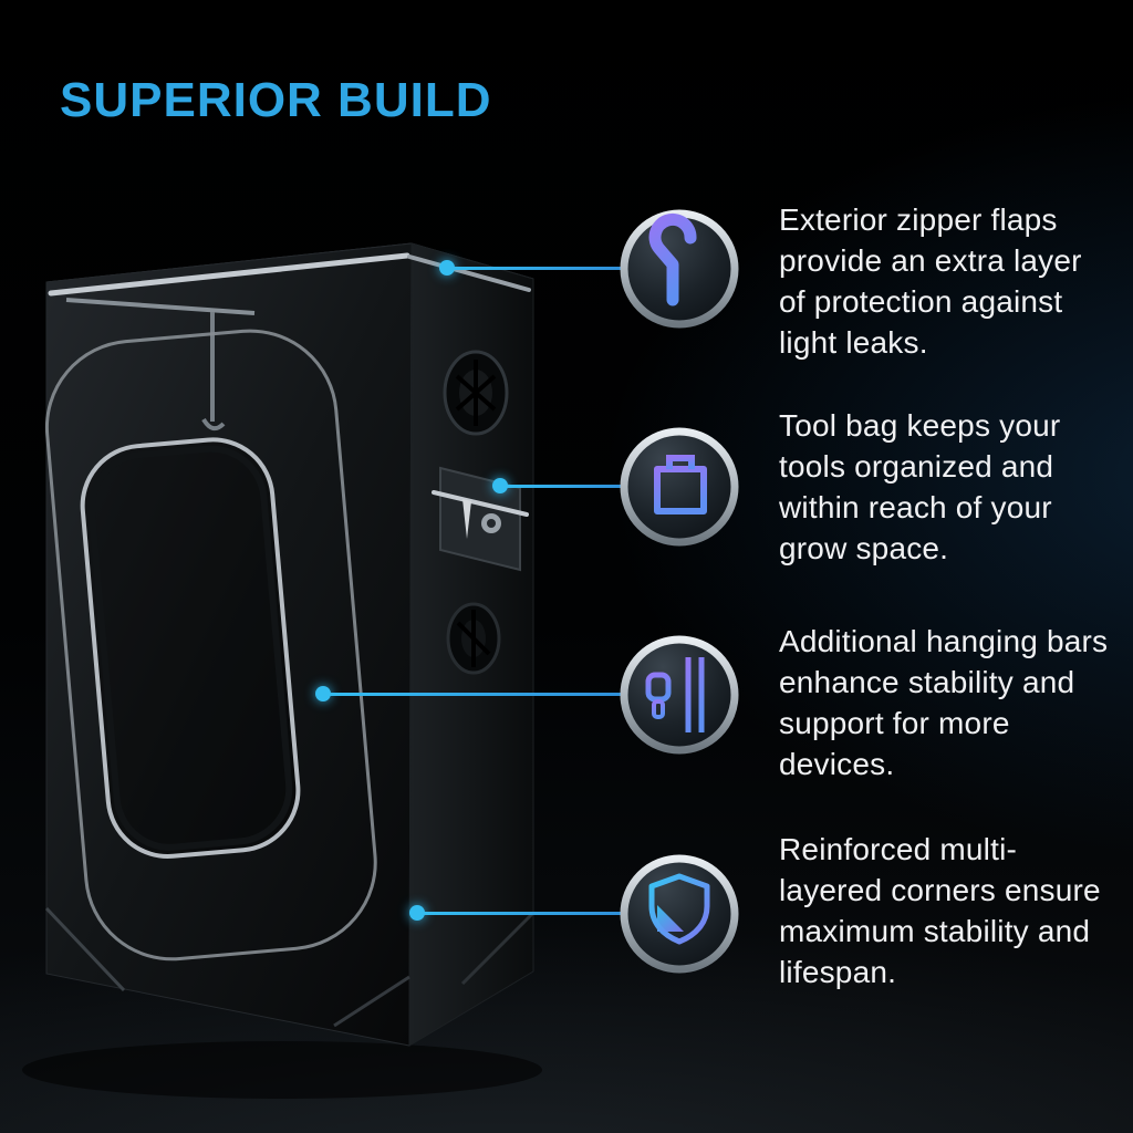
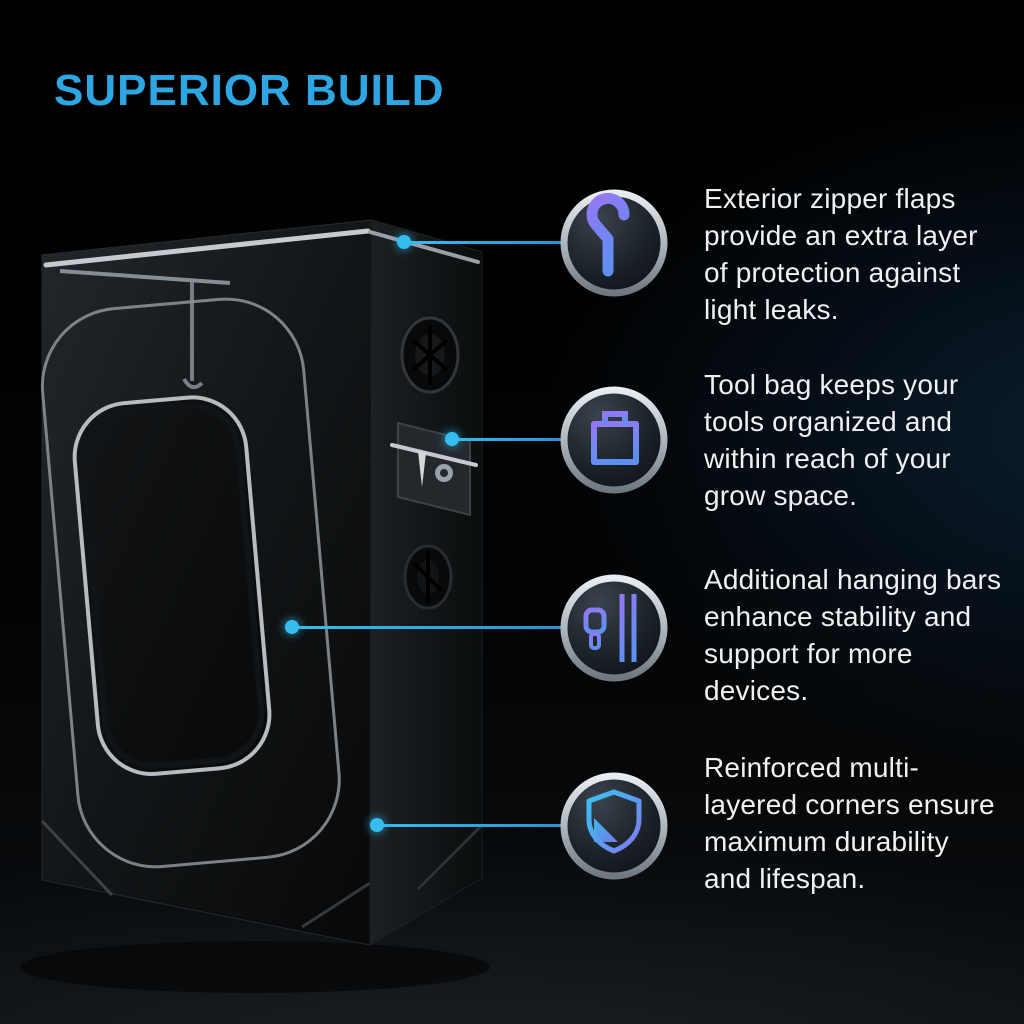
  SUPERIOR BUILD
  Exterior zipper flaps provide an extra layer of protection against light leaks.
  Tool bag keeps your tools organized and within reach of your grow space.
  Additional hanging bars enhance stability and support for more devices.
- Reinforced multi-layered corners ensure maximum stability and lifespan.
+ Reinforced multi-layered corners ensure maximum durability and lifespan.
